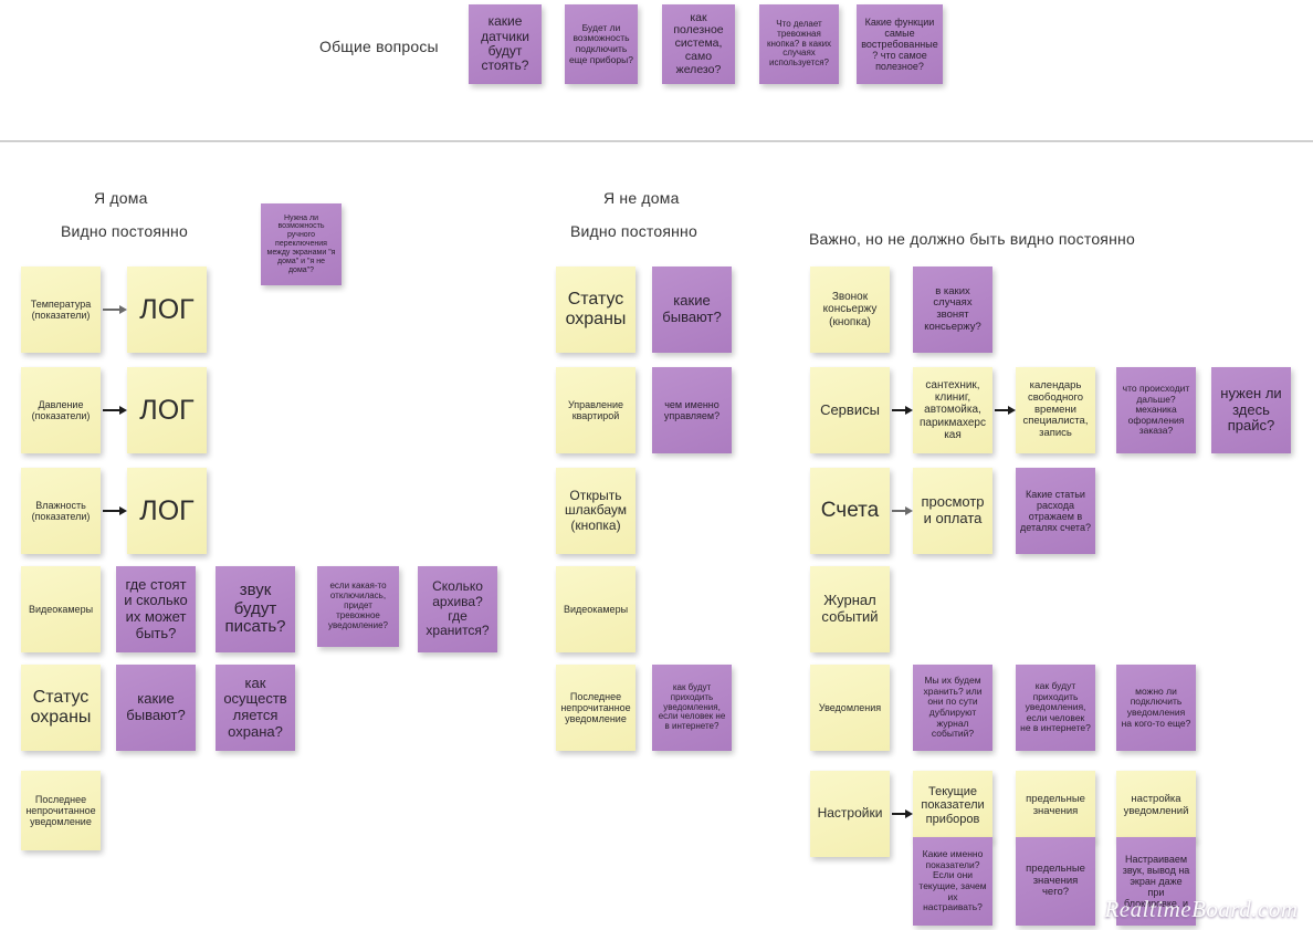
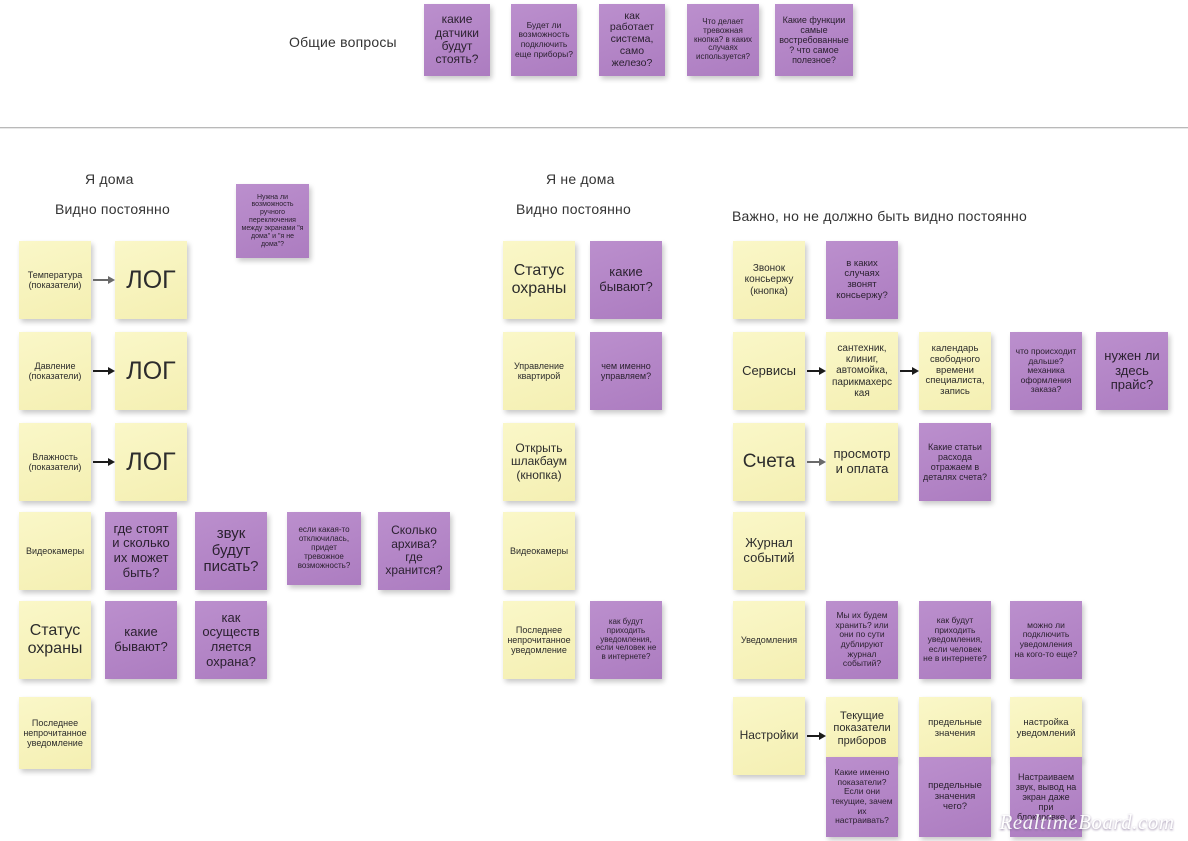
  Общие вопросы
  какие датчики будут стоять?
  Будет ли возможность подключить еще приборы?
- как полезное система, само железо?
+ как работает система, само железо?
  Что делает тревожная кнопка? в каких случаях используется?
  Какие функции самые востребованные? что самое полезное?
  Я дома
  Видно постоянно
  Температура (показатели)
  ЛОГ
  Давление (показатели)
  ЛОГ
  Влажность (показатели)
  ЛОГ
  Видеокамеры
  где стоят и сколько их может быть?
  звук будут писать?
- если какая-то отключилась, придет тревожное уведомление?
+ если какая-то отключилась, придет тревожное возможность?
  Сколько архива? где хранится?
  Статус охраны
  какие бывают?
  как осуществляется охрана?
  Последнее непрочитанное уведомление
  Я не дома
  Видно постоянно
  Статус охраны
  какие бывают?
  Управление квартирой
  чем именно управляем?
  Открыть шлакбаум (кнопка)
  Видеокамеры
  Последнее непрочитанное уведомление
  как будут приходить уведомления, если человек не в интернете?
  Важно, но не должно быть видно постоянно
  Звонок консьержу (кнопка)
  в каких случаях звонят консьержу?
  Сервисы
  сантехник, клиниг, автомойка, парикмахерская
  календарь свободного времени специалиста, запись
  что происходит дальше? механика оформления заказа?
  нужен ли здесь прайс?
  Счета
  просмотр и оплата
  Какие статьи расхода отражаем в деталях счета?
  Журнал событий
  Уведомления
  Мы их будем хранить? или они по сути дублируют журнал событий?
  как будут приходить уведомления, если человек не в интернете?
  можно ли подключить уведомления на кого-то еще?
  Настройки
  Текущие показатели приборов
  Какие именно показатели? Если они текущие, зачем их настраивать?
  предельные значения
  предельные значения чего?
  настройка уведомлений
  Настраиваем звук, вывод на экран даже при блокировке. и
  RealtimeBoard.com
